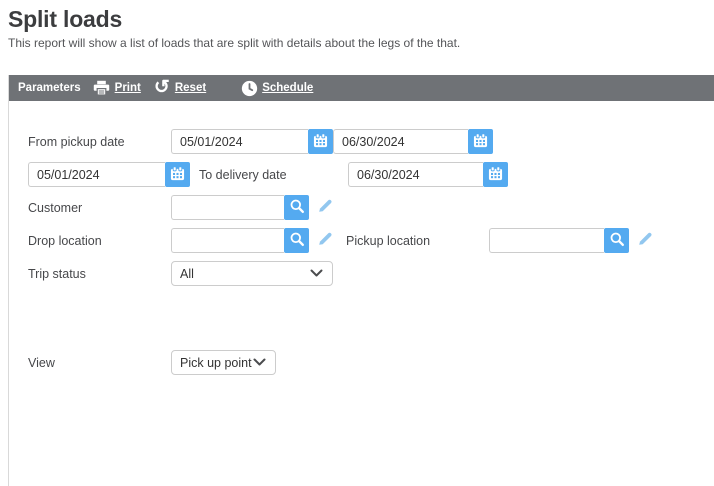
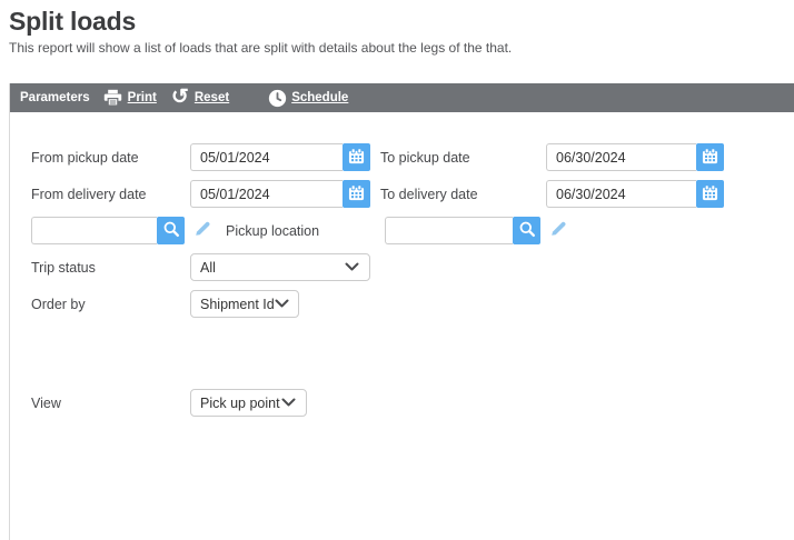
  Split loads
  This report will show a list of loads that are split with details about the legs of the that.
  Parameters
  Print
  ↺
  Reset
  Schedule
  From pickup date
  05/01/2024
+ To pickup date
  06/30/2024
+ From delivery date
  05/01/2024
  To delivery date
  06/30/2024
- Customer
- Drop location
  Pickup location
  Trip status
  All
+ Order by
+ Shipment Id
  View
  Pick up point
